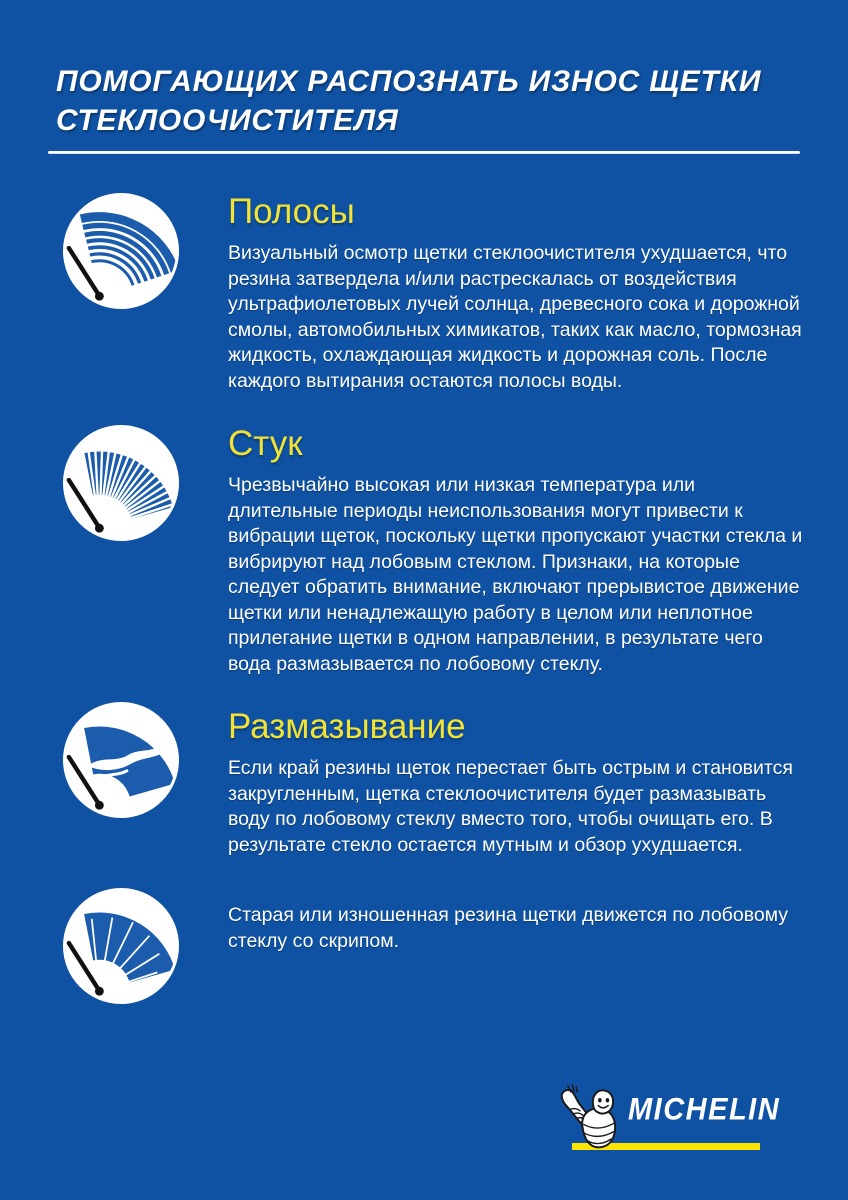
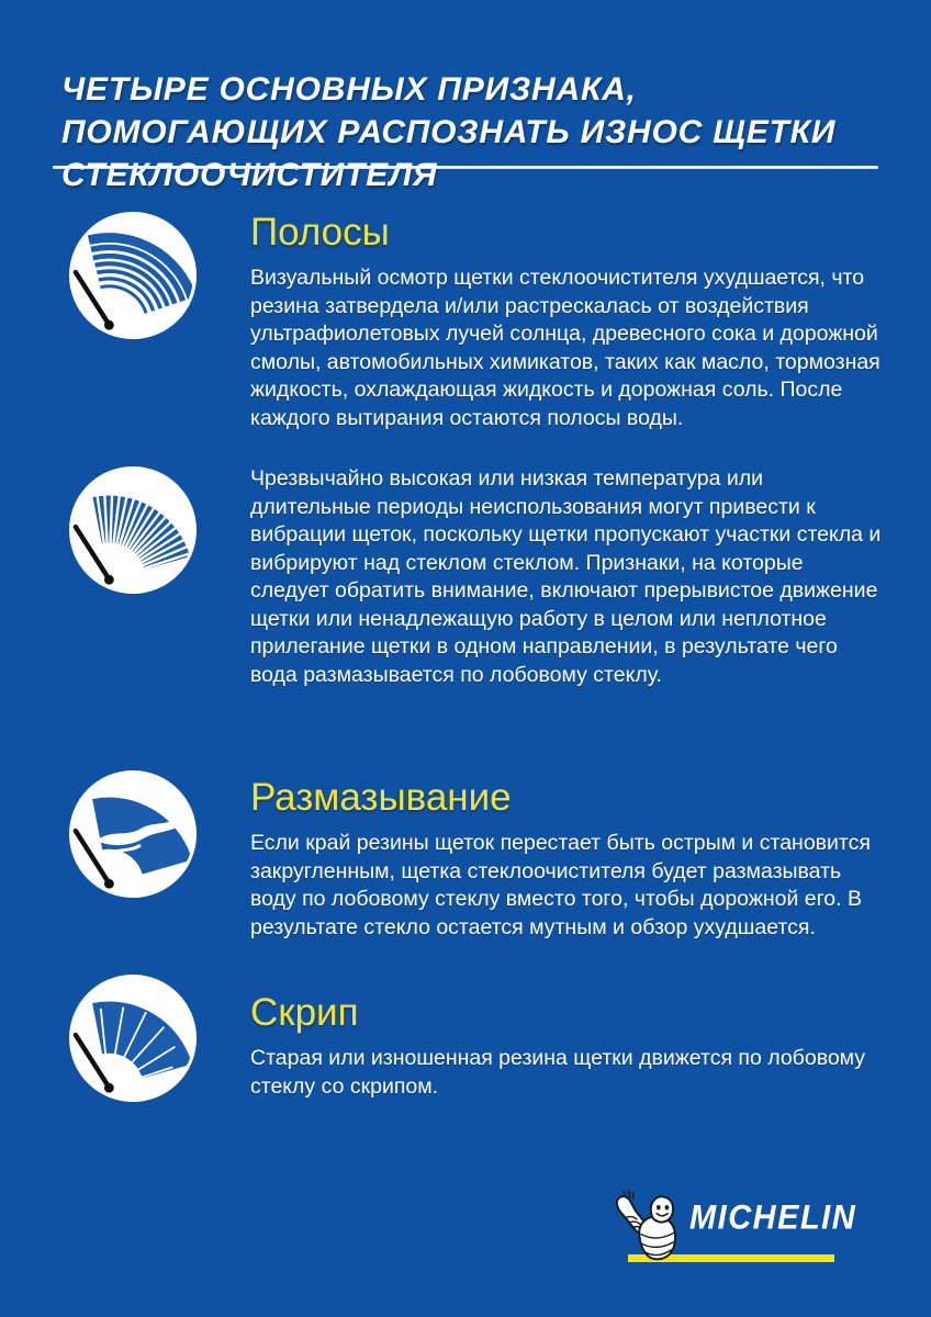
+ ЧЕТЫРЕ ОСНОВНЫХ ПРИЗНАКА,
  ПОМОГАЮЩИХ РАСПОЗНАТЬ ИЗНОС ЩЕТКИ
  СТЕКЛООЧИСТИТЕЛЯ
  Полосы
  Визуальный осмотр щетки стеклоочистителя ухудшается, что резина затвердела и/или растрескалась от воздействия ультрафиолетовых лучей солнца, древесного сока и дорожной смолы, автомобильных химикатов, таких как масло, тормозная жидкость, охлаждающая жидкость и дорожная соль. После каждого вытирания остаются полосы воды.
- Стук
- Чрезвычайно высокая или низкая температура или длительные периоды неиспользования могут привести к вибрации щеток, поскольку щетки пропускают участки стекла и вибрируют над лобовым стеклом. Признаки, на которые следует обратить внимание, включают прерывистое движение щетки или ненадлежащую работу в целом или неплотное прилегание щетки в одном направлении, в результате чего вода размазывается по лобовому стеклу.
+ Чрезвычайно высокая или низкая температура или длительные периоды неиспользования могут привести к вибрации щеток, поскольку щетки пропускают участки стекла и вибрируют над стеклом стеклом. Признаки, на которые следует обратить внимание, включают прерывистое движение щетки или ненадлежащую работу в целом или неплотное прилегание щетки в одном направлении, в результате чего вода размазывается по лобовому стеклу.
  Размазывание
- Если край резины щеток перестает быть острым и становится закругленным, щетка стеклоочистителя будет размазывать воду по лобовому стеклу вместо того, чтобы очищать его. В результате стекло остается мутным и обзор ухудшается.
+ Если край резины щеток перестает быть острым и становится закругленным, щетка стеклоочистителя будет размазывать воду по лобовому стеклу вместо того, чтобы дорожной его. В результате стекло остается мутным и обзор ухудшается.
+ Скрип
  Старая или изношенная резина щетки движется по лобовому стеклу со скрипом.
  MICHELIN
